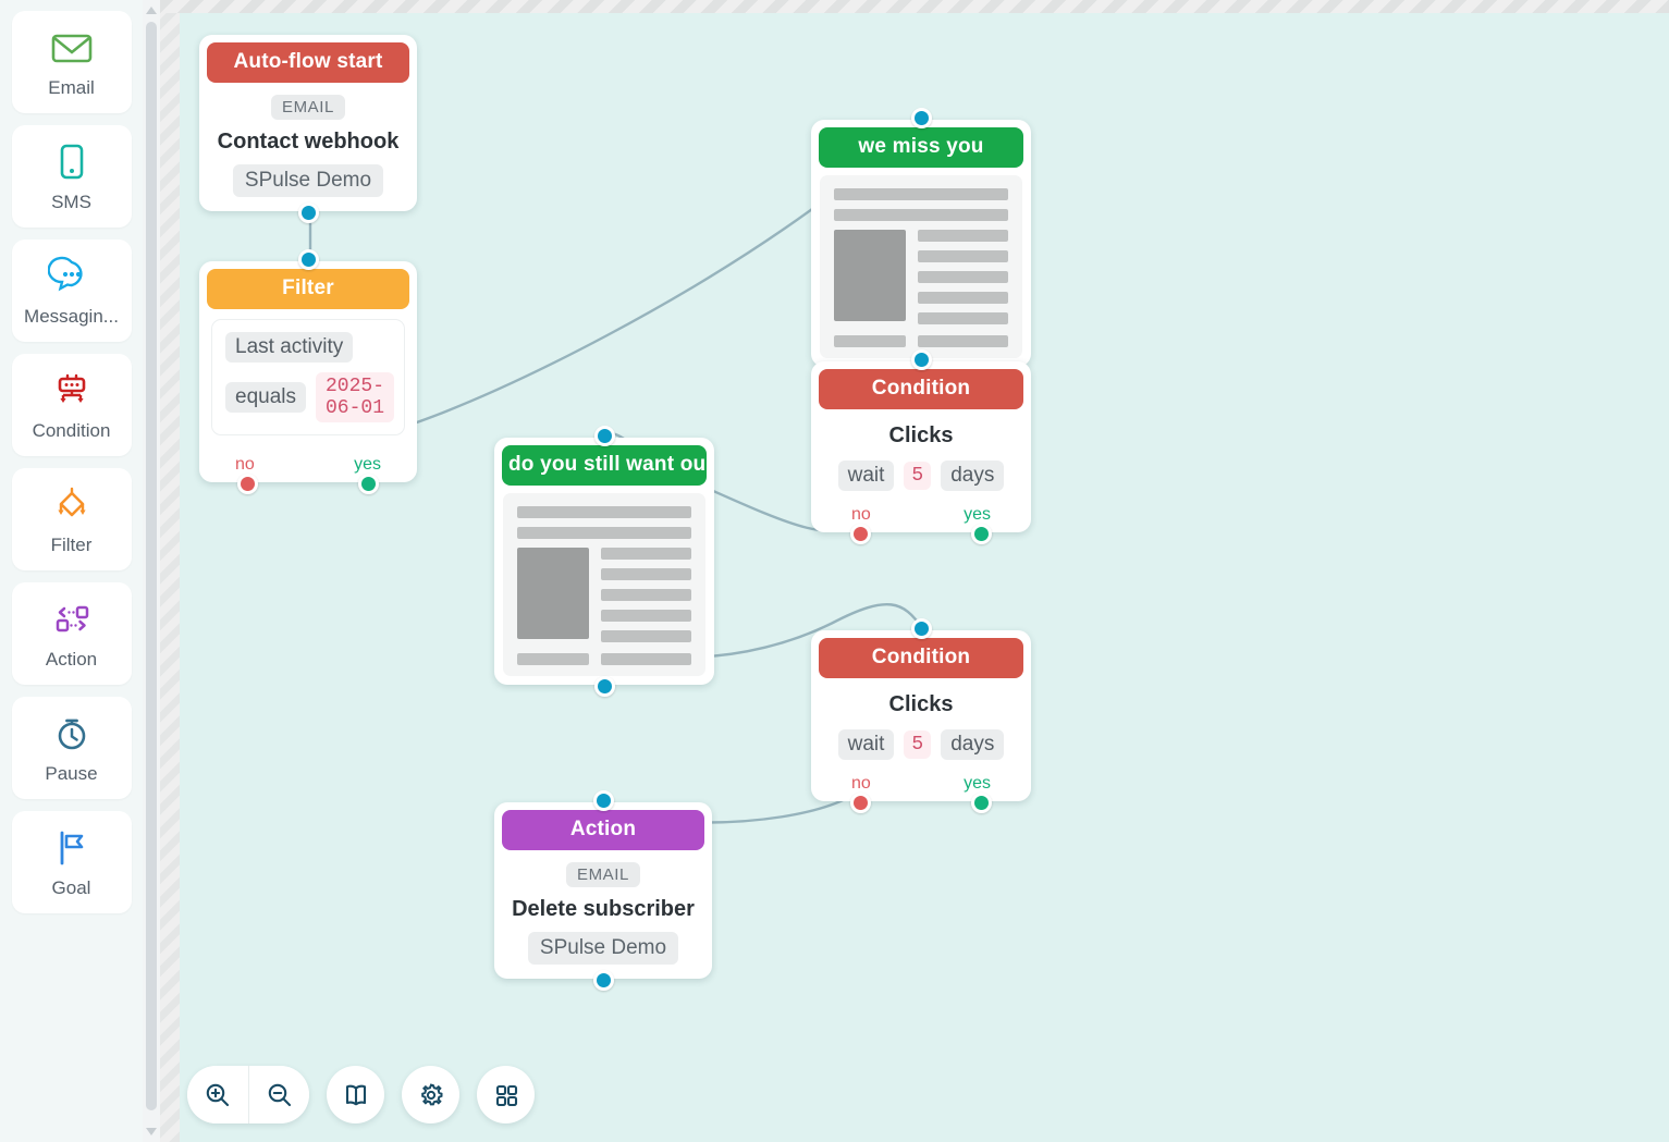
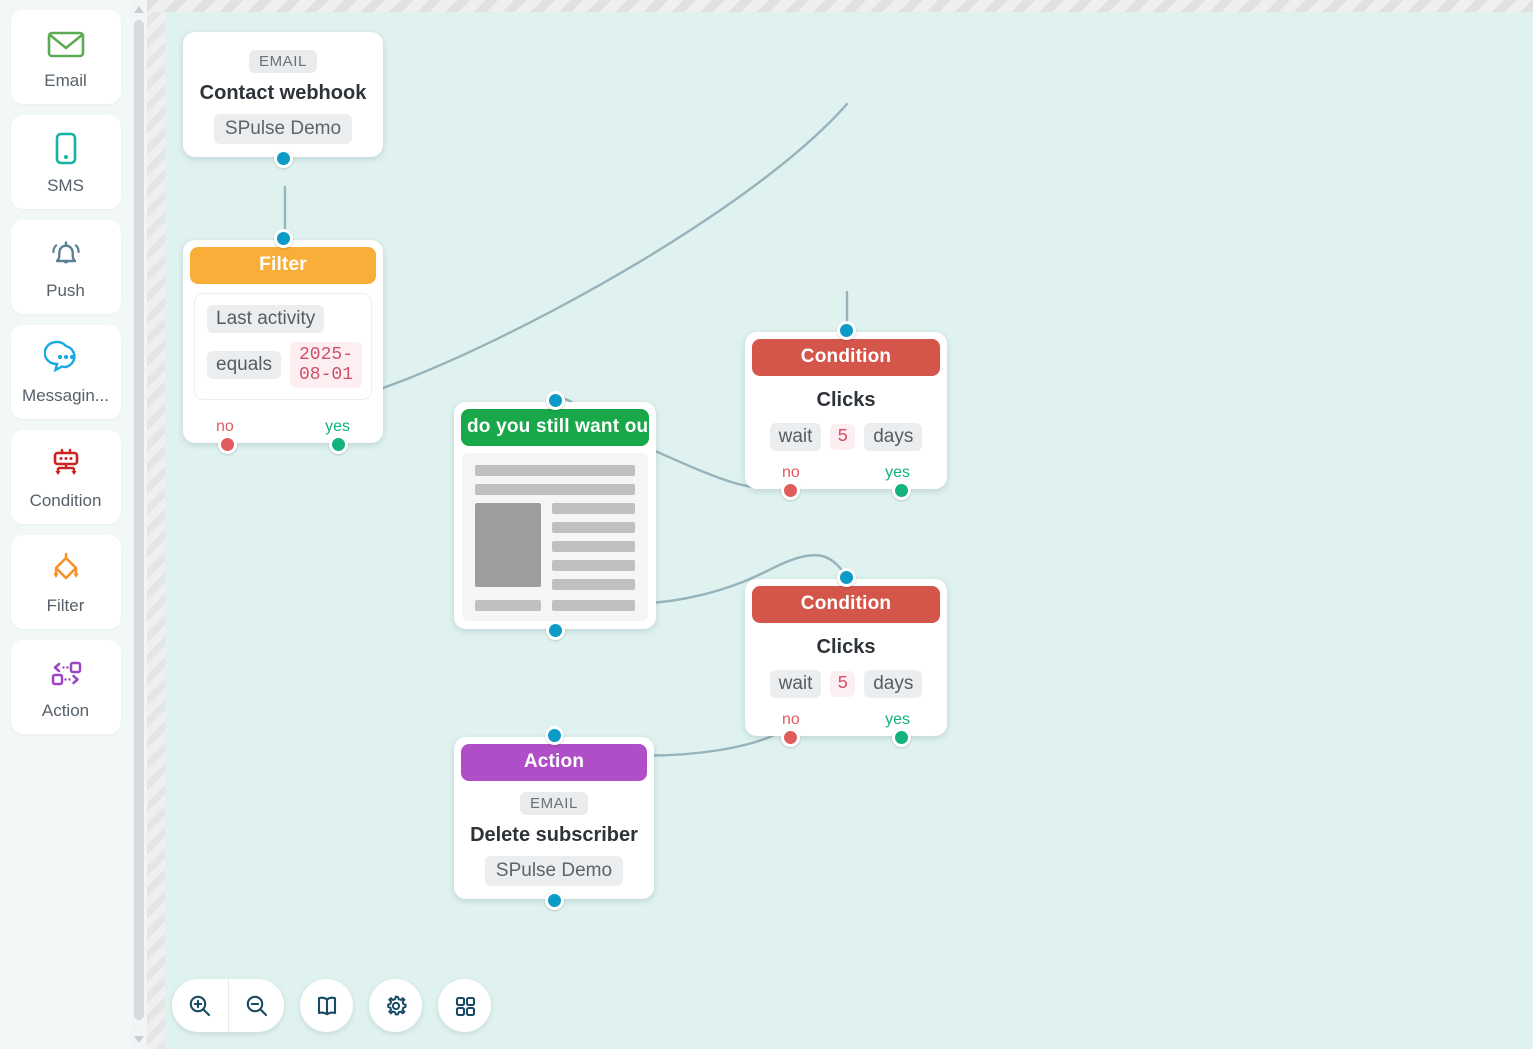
  Email
  SMS
+ Push
  Messagin...
  Condition
  Filter
  Action
- Pause
- Goal
- Auto-flow start
  EMAIL
  Contact webhook
  SPulse Demo
  Filter
  Last activity
  equals
- 2025-06-01
+ 2025-08-01
  no
  yes
- we miss you
  Condition
  Clicks
  wait
  5
  days
  no
  yes
  do you still want ou
  Condition
  Clicks
  wait
  5
  days
  no
  yes
  Action
  EMAIL
  Delete subscriber
  SPulse Demo
